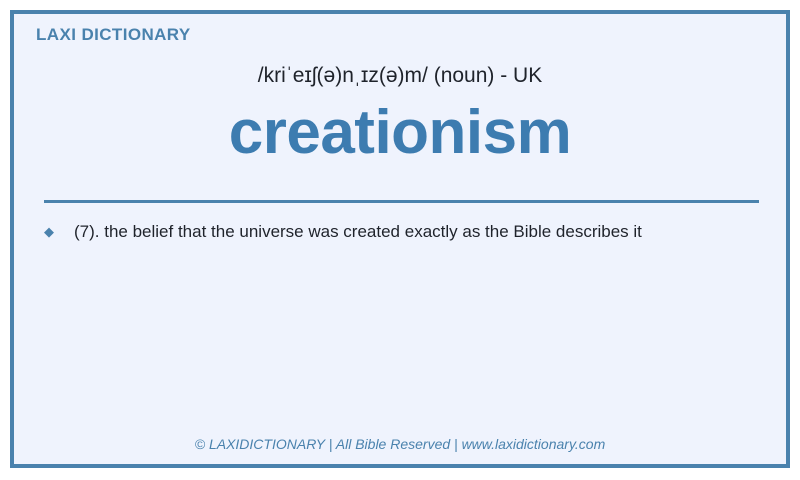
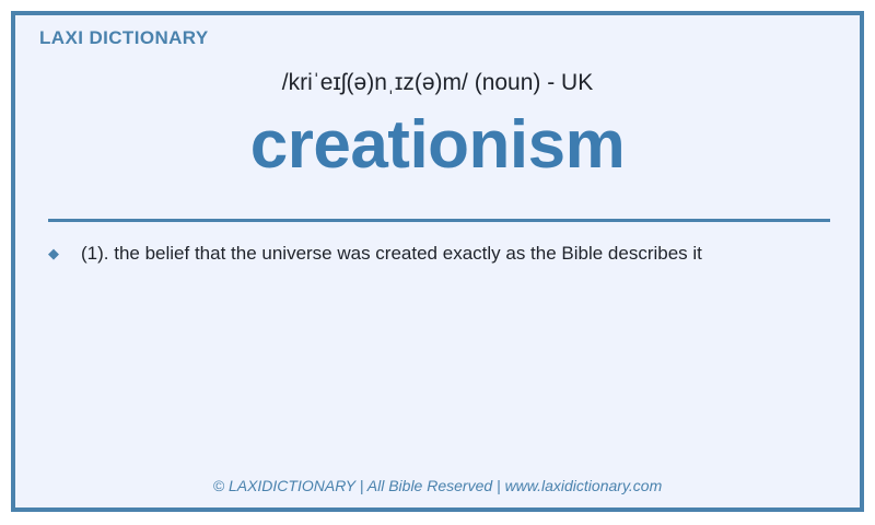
  LAXI DICTIONARY
  /kriˈeɪʃ(ə)nˌɪz(ə)m/ (noun) - UK
  creationism
  ◆
- (7). the belief that the universe was created exactly as the Bible describes it
+ (1). the belief that the universe was created exactly as the Bible describes it
  © LAXIDICTIONARY | All Bible Reserved | www.laxidictionary.com
